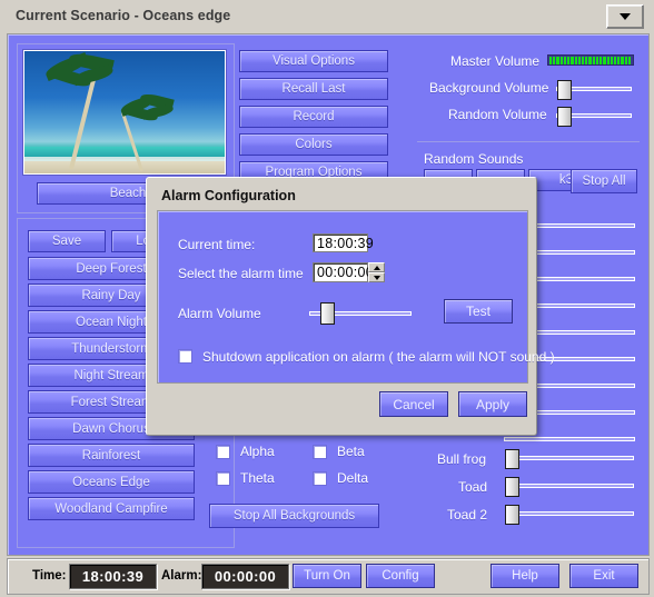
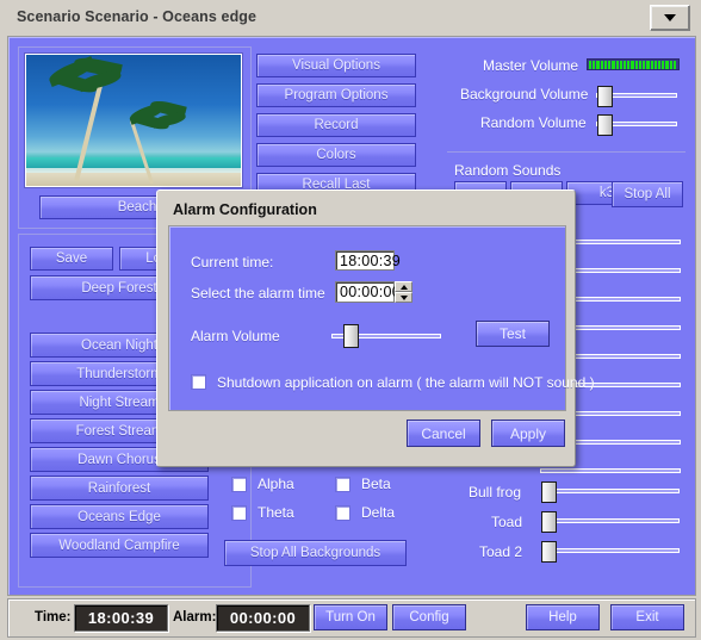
- Current Scenario - Oceans edge
+ Scenario Scenario - Oceans edge
  Beach
  Visual Options
- Recall Last
+ Program Options
  Record
  Colors
- Program Options
+ Recall Last
  Master Volume
  Background Volume
  Random Volume
  Random Sounds
  k3
  Stop All
  Bull frog
  Toad
  Toad 2
  Save
  Deep Fores
- Rainy Day
  Ocean Nigh
  Thunderstor
  Night Stream
  Forest Strea
  Dawn Choru
  Rainforest
  Oceans Edge
  Woodland Campfire
  Alpha
  Beta
  Theta
  Delta
  Stop All Backgrounds
  Alarm Configuration
  Current time:
  18:00:39
  Select the alarm time
  00:00:0
  Alarm Volume
  Test
  Shutdown application on alarm ( the alarm will NOT sound )
  Cancel
  Apply
  Time:
  18:00:39
  Alarm:
  00:00:00
  Turn On
  Config
  Help
  Exit
